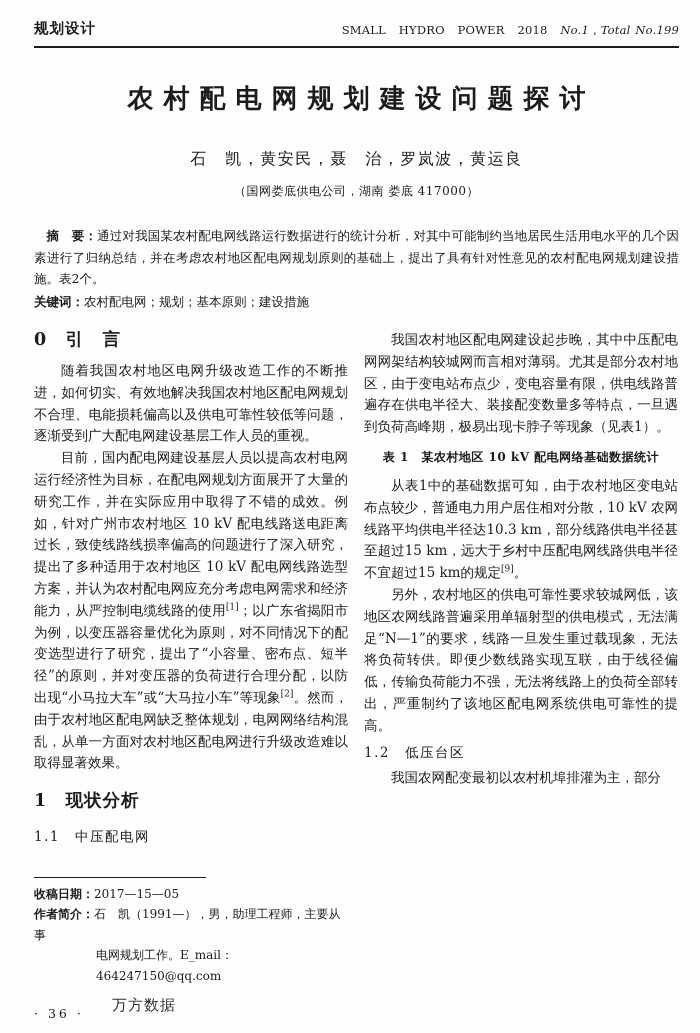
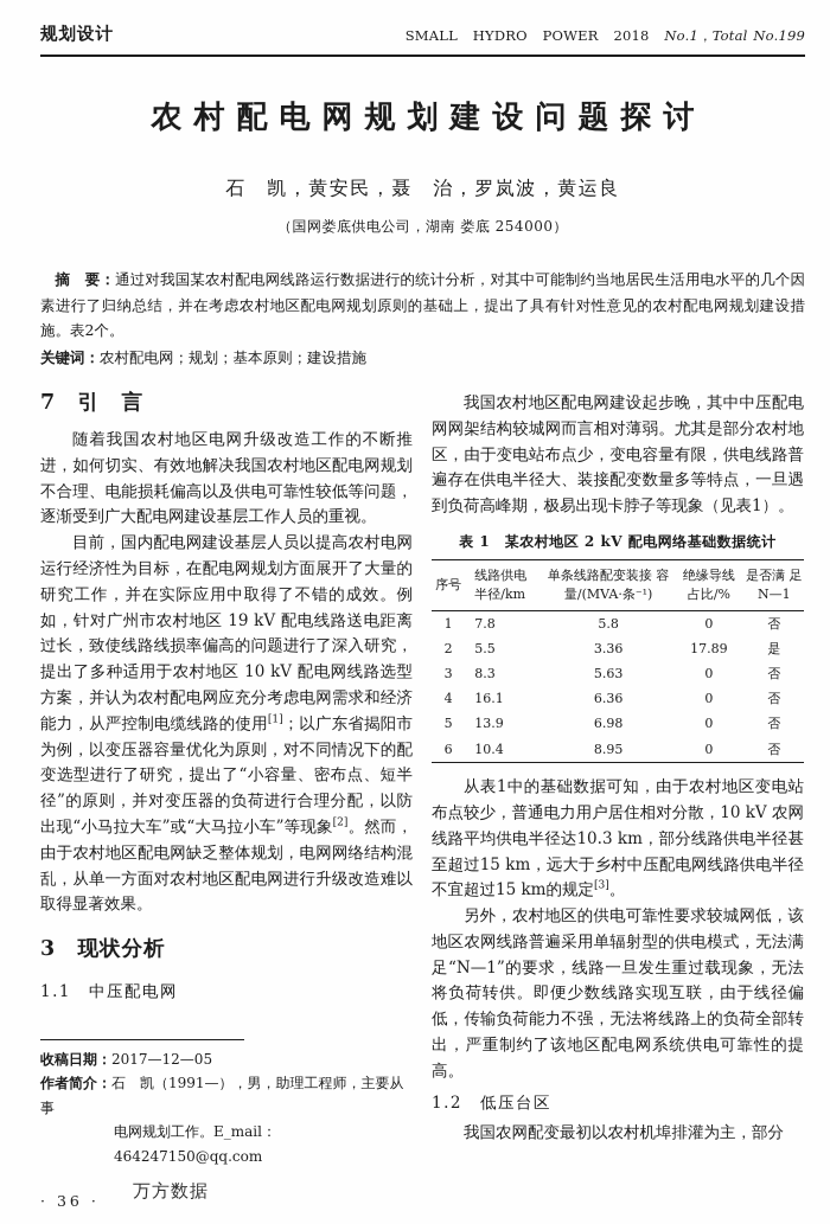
  规划设计
  SMALL HYDRO POWER 2018 No.1，Total No.199
  农村配电网规划建设问题探讨
  石 凯，黄安民，聂 治，罗岚波，黄运良
- （国网娄底供电公司，湖南 娄底 417000）
+ （国网娄底供电公司，湖南 娄底 254000）
  摘 要：通过对我国某农村配电网线路运行数据进行的统计分析，对其中可能制约当地居民生活用电水平的几个因素进行了归纳总结，并在考虑农村地区配电网规划原则的基础上，提出了具有针对性意见的农村配电网规划建设措施。表2个。
  关键词：农村配电网；规划；基本原则；建设措施
- 0 引 言
+ 7 引 言
  随着我国农村地区电网升级改造工作的不断推进，如何切实、有效地解决我国农村地区配电网规划不合理、电能损耗偏高以及供电可靠性较低等问题，逐渐受到广大配电网建设基层工作人员的重视。
- 目前，国内配电网建设基层人员以提高农村电网运行经济性为目标，在配电网规划方面展开了大量的研究工作，并在实际应用中取得了不错的成效。例如，针对广州市农村地区 10 kV 配电线路送电距离过长，致使线路线损率偏高的问题进行了深入研究，提出了多种适用于农村地区 10 kV 配电网线路选型方案，并认为农村配电网应充分考虑电网需求和经济能力，从严控制电缆线路的使用[1]；以广东省揭阳市为例，以变压器容量优化为原则，对不同情况下的配变选型进行了研究，提出了“小容量、密布点、短半径”的原则，并对变压器的负荷进行合理分配，以防出现“小马拉大车”或“大马拉小车”等现象[2]。然而，由于农村地区配电网缺乏整体规划，电网网络结构混乱，从单一方面对农村地区配电网进行升级改造难以取得显著效果。
+ 目前，国内配电网建设基层人员以提高农村电网运行经济性为目标，在配电网规划方面展开了大量的研究工作，并在实际应用中取得了不错的成效。例如，针对广州市农村地区 19 kV 配电线路送电距离过长，致使线路线损率偏高的问题进行了深入研究，提出了多种适用于农村地区 10 kV 配电网线路选型方案，并认为农村配电网应充分考虑电网需求和经济能力，从严控制电缆线路的使用[1]；以广东省揭阳市为例，以变压器容量优化为原则，对不同情况下的配变选型进行了研究，提出了“小容量、密布点、短半径”的原则，并对变压器的负荷进行合理分配，以防出现“小马拉大车”或“大马拉小车”等现象[2]。然而，由于农村地区配电网缺乏整体规划，电网网络结构混乱，从单一方面对农村地区配电网进行升级改造难以取得显著效果。
- 1 现状分析
+ 3 现状分析
  1.1 中压配电网
- 收稿日期：2017—15—05
+ 收稿日期：2017—12—05
  作者简介：石 凯（1991—），男，助理工程师，主要从事
  电网规划工作。E_mail：464247150@qq.com
  我国农村地区配电网建设起步晚，其中中压配电网网架结构较城网而言相对薄弱。尤其是部分农村地区，由于变电站布点少，变电容量有限，供电线路普遍存在供电半径大、装接配变数量多等特点，一旦遇到负荷高峰期，极易出现卡脖子等现象（见表1）。
- 表 1 某农村地区 10 kV 配电网络基础数据统计
+ 表 1 某农村地区 2 kV 配电网络基础数据统计
+ 序号	线路供电 半径/km	单条线路配变装接 容量/(MVA·条⁻¹)	绝缘导线 占比/%	是否满 足 N—1
+ 1	7.8	5.8	0	否
+ 2	5.5	3.36	17.89	是
+ 3	8.3	5.63	0	否
+ 4	16.1	6.36	0	否
+ 5	13.9	6.98	0	否
+ 6	10.4	8.95	0	否
- 从表1中的基础数据可知，由于农村地区变电站布点较少，普通电力用户居住相对分散，10 kV 农网线路平均供电半径达10.3 km，部分线路供电半径甚至超过15 km，远大于乡村中压配电网线路供电半径不宜超过15 km的规定[9]。
+ 从表1中的基础数据可知，由于农村地区变电站布点较少，普通电力用户居住相对分散，10 kV 农网线路平均供电半径达10.3 km，部分线路供电半径甚至超过15 km，远大于乡村中压配电网线路供电半径不宜超过15 km的规定[3]。
  另外，农村地区的供电可靠性要求较城网低，该地区农网线路普遍采用单辐射型的供电模式，无法满足“N—1”的要求，线路一旦发生重过载现象，无法将负荷转供。即便少数线路实现互联，由于线径偏低，传输负荷能力不强，无法将线路上的负荷全部转出，严重制约了该地区配电网系统供电可靠性的提高。
  1.2 低压台区
  我国农网配变最初以农村机埠排灌为主，部分
  万方数据
  · 36 ·
